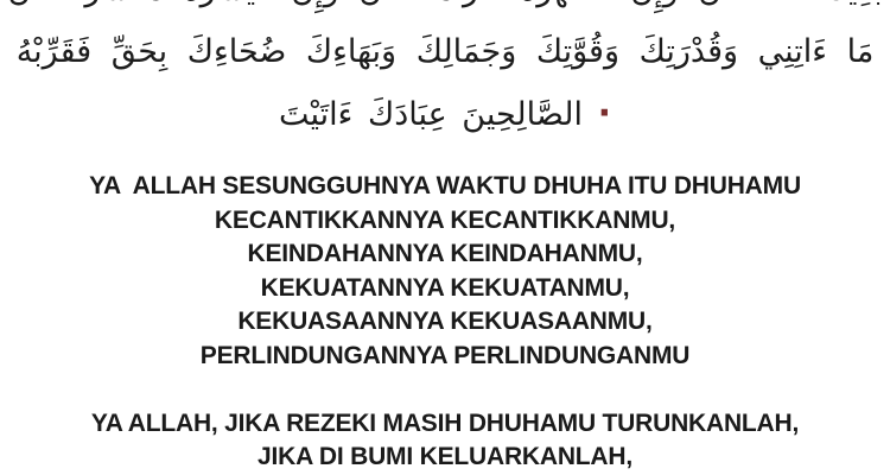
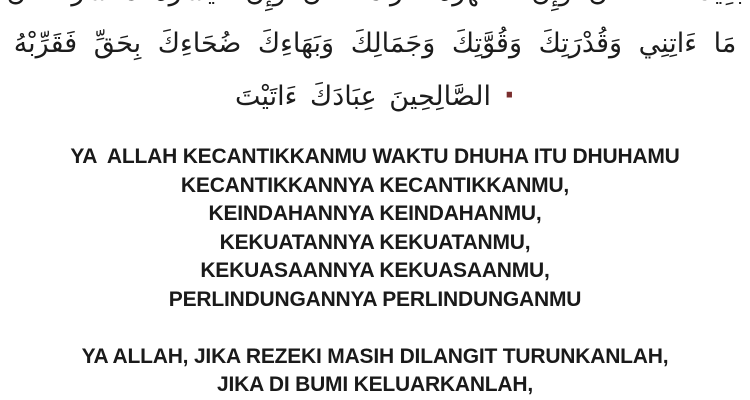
  فَقَرِّبْهُ بِحَقِّ ضُحَاءِكَ وَبَهَاءِكَ وَجَمَالِكَ وَقُوَّتِكَ وَقُدْرَتِكَ ءَاتِنِي مَا
  ءَاتَيْتَ عِبَادَكَ الصَّالِحِينَ ·
- YA ALLAH SESUNGGUHNYA WAKTU DHUHA ITU DHUHAMU
+ YA ALLAH KECANTIKKANMU WAKTU DHUHA ITU DHUHAMU
  KECANTIKKANNYA KECANTIKKANMU,
  KEINDAHANNYA KEINDAHANMU,
  KEKUATANNYA KEKUATANMU,
  KEKUASAANNYA KEKUASAANMU,
  PERLINDUNGANNYA PERLINDUNGANMU
- YA ALLAH, JIKA REZEKI MASIH DHUHAMU TURUNKANLAH,
+ YA ALLAH, JIKA REZEKI MASIH DILANGIT TURUNKANLAH,
  JIKA DI BUMI KELUARKANLAH,
